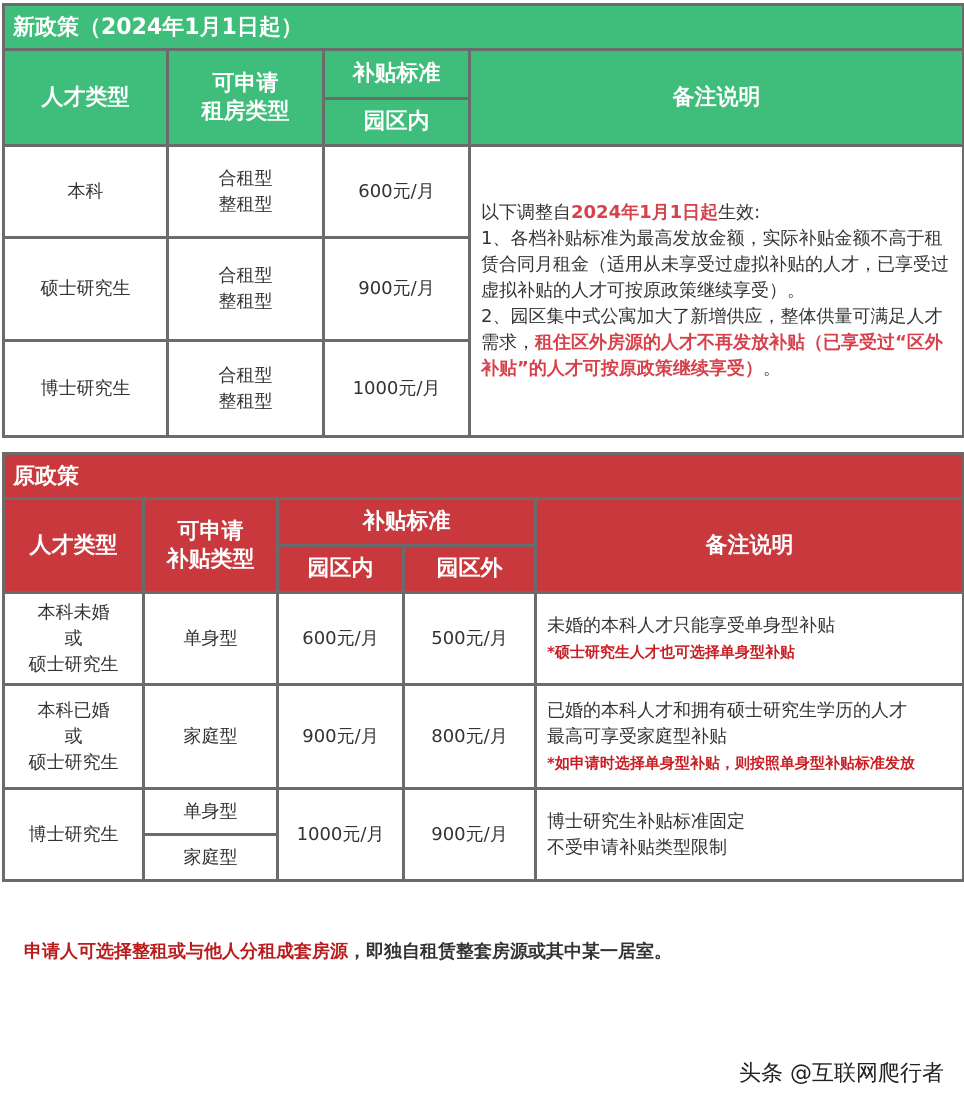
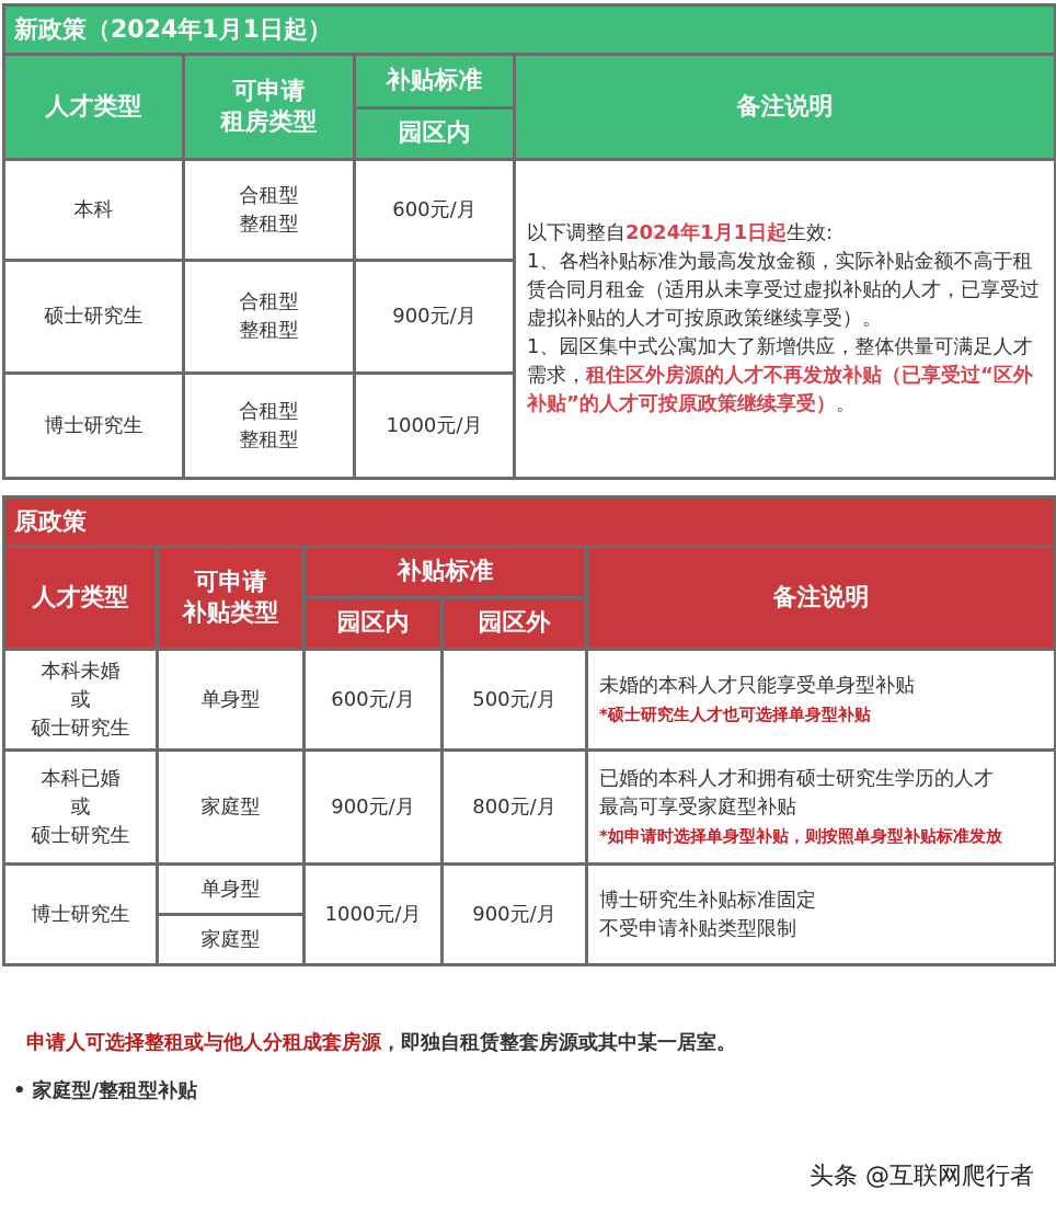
  新政策（2024年1月1日起）
  人才类型	可申请 租房类型	补贴标准	备注说明
  园区内
- 本科	合租型 整租型	600元/月	以下调整自2024年1月1日起生效: 1、各档补贴标准为最高发放金额，实际补贴金额不高于租赁合同月租金（适用从未享受过虚拟补贴的人才，已享受过虚拟补贴的人才可按原政策继续享受）。 2、园区集中式公寓加大了新增供应，整体供量可满足人才需求，租住区外房源的人才不再发放补贴（已享受过“区外补贴”的人才可按原政策继续享受）。
+ 本科	合租型 整租型	600元/月	以下调整自2024年1月1日起生效: 1、各档补贴标准为最高发放金额，实际补贴金额不高于租赁合同月租金（适用从未享受过虚拟补贴的人才，已享受过虚拟补贴的人才可按原政策继续享受）。 1、园区集中式公寓加大了新增供应，整体供量可满足人才需求，租住区外房源的人才不再发放补贴（已享受过“区外补贴”的人才可按原政策继续享受）。
  硕士研究生	合租型 整租型	900元/月
  博士研究生	合租型 整租型	1000元/月
  原政策
  人才类型	可申请 补贴类型	补贴标准	备注说明
  园区内	园区外
  本科未婚 或 硕士研究生	单身型	600元/月	500元/月	未婚的本科人才只能享受单身型补贴 *硕士研究生人才也可选择单身型补贴
  本科已婚 或 硕士研究生	家庭型	900元/月	800元/月	已婚的本科人才和拥有硕士研究生学历的人才 最高可享受家庭型补贴 *如申请时选择单身型补贴，则按照单身型补贴标准发放
  博士研究生	单身型	1000元/月	900元/月	博士研究生补贴标准固定 不受申请补贴类型限制
  家庭型
  申请人可选择整租或与他人分租成套房源，即独自租赁整套房源或其中某一居室。
+ • 家庭型/整租型补贴
  头条 @互联网爬行者
